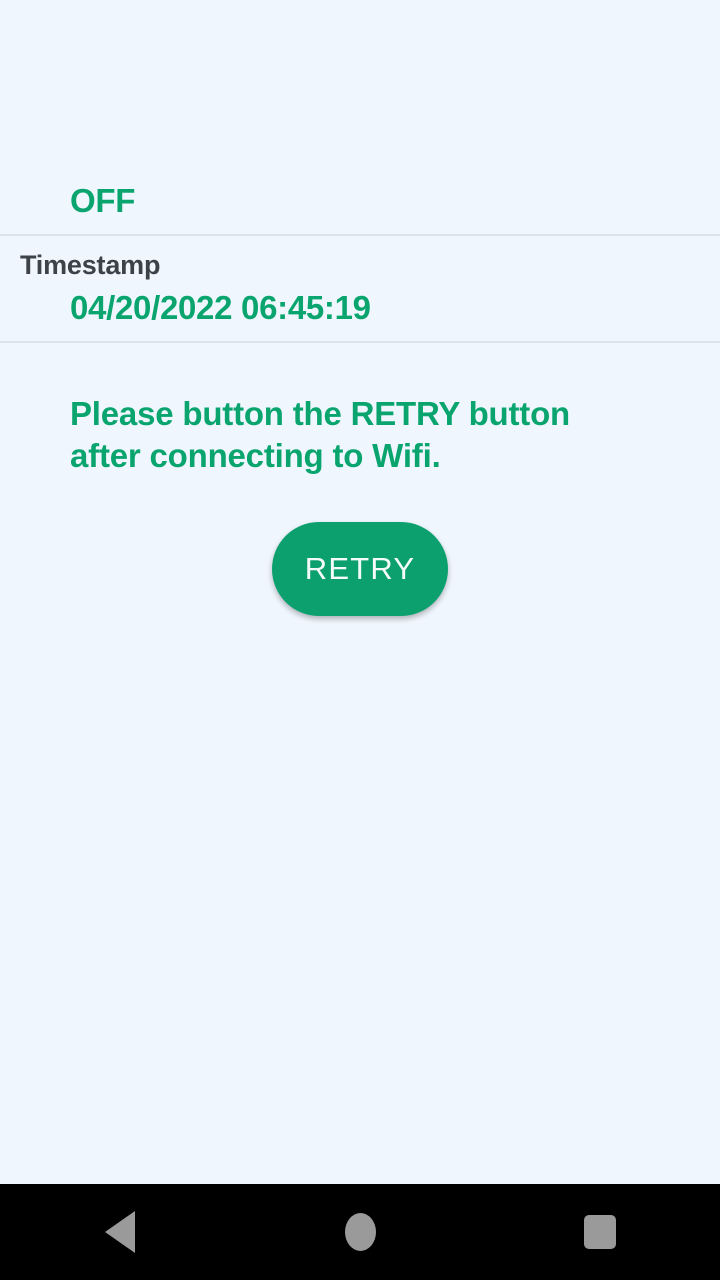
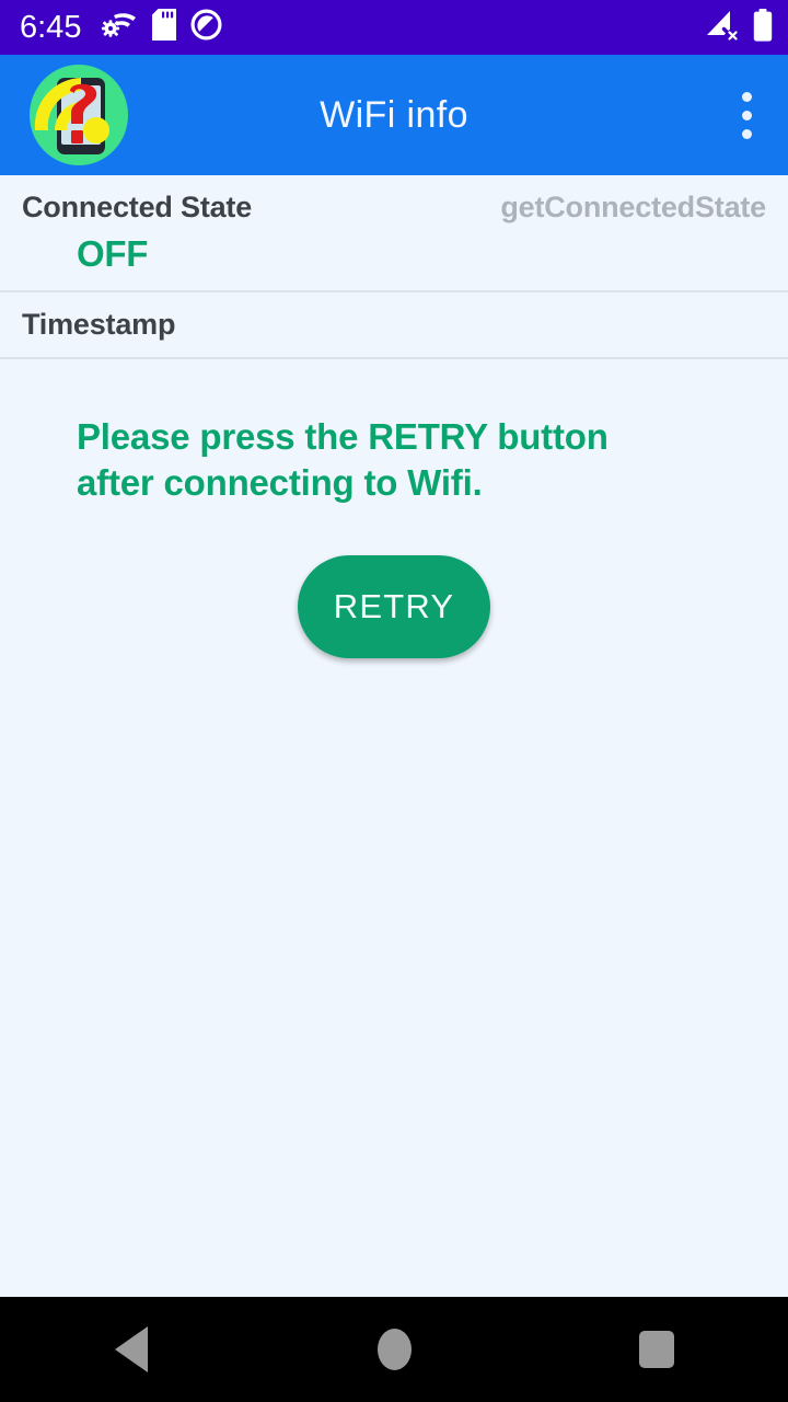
+ 6:45
+ WiFi info
+ Connected State
+ getConnectedState
  OFF
  Timestamp
- 04/20/2022 06:45:19
- Please button the RETRY button after connecting to Wifi.
+ Please press the RETRY button after connecting to Wifi.
  RETRY
